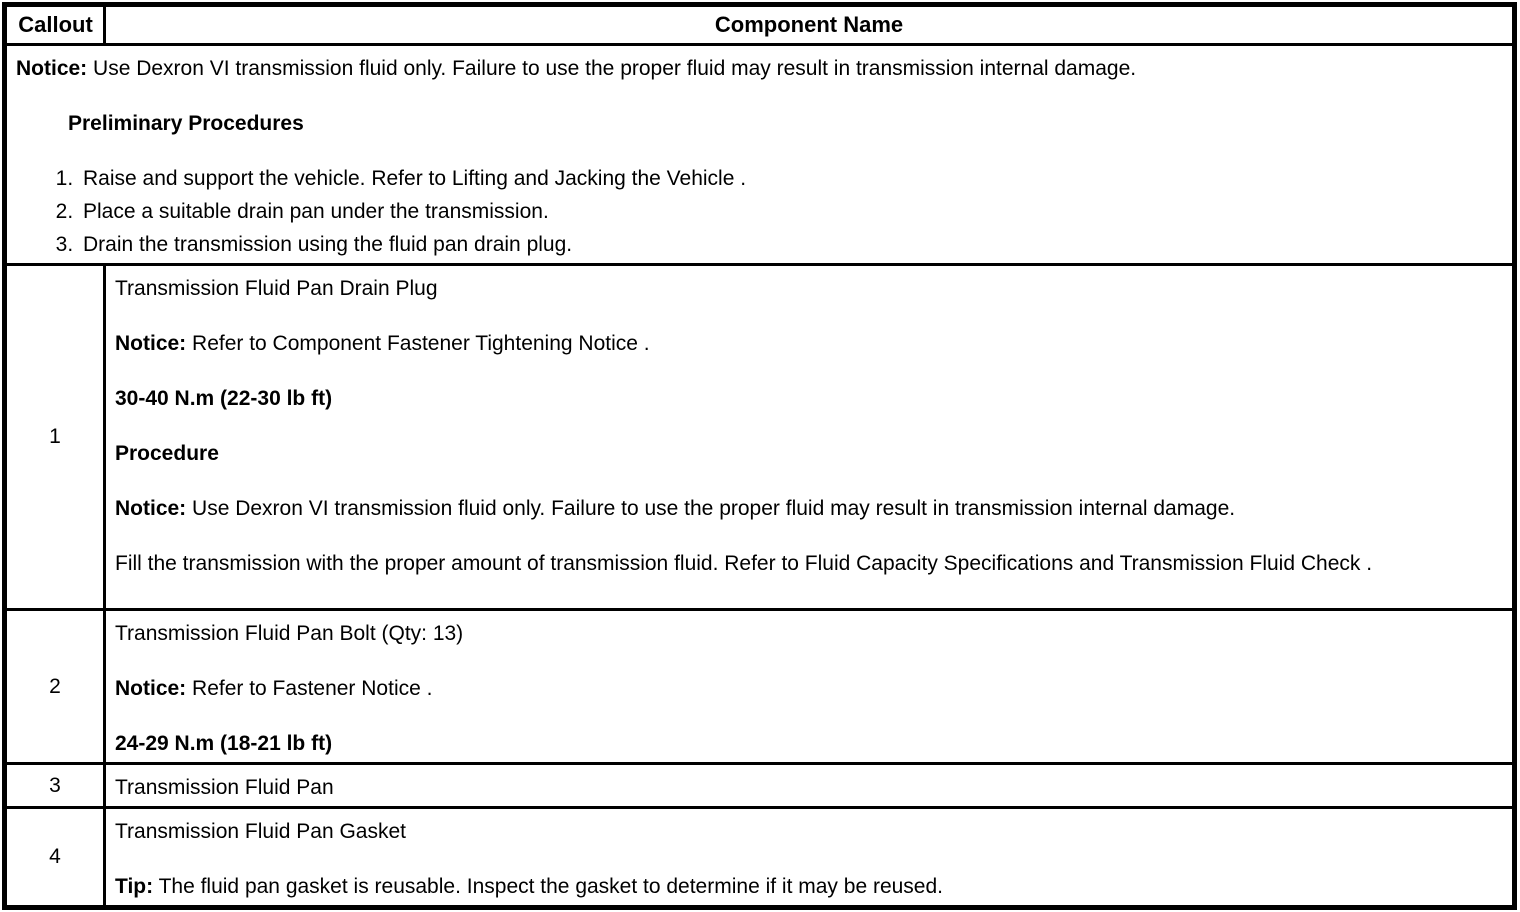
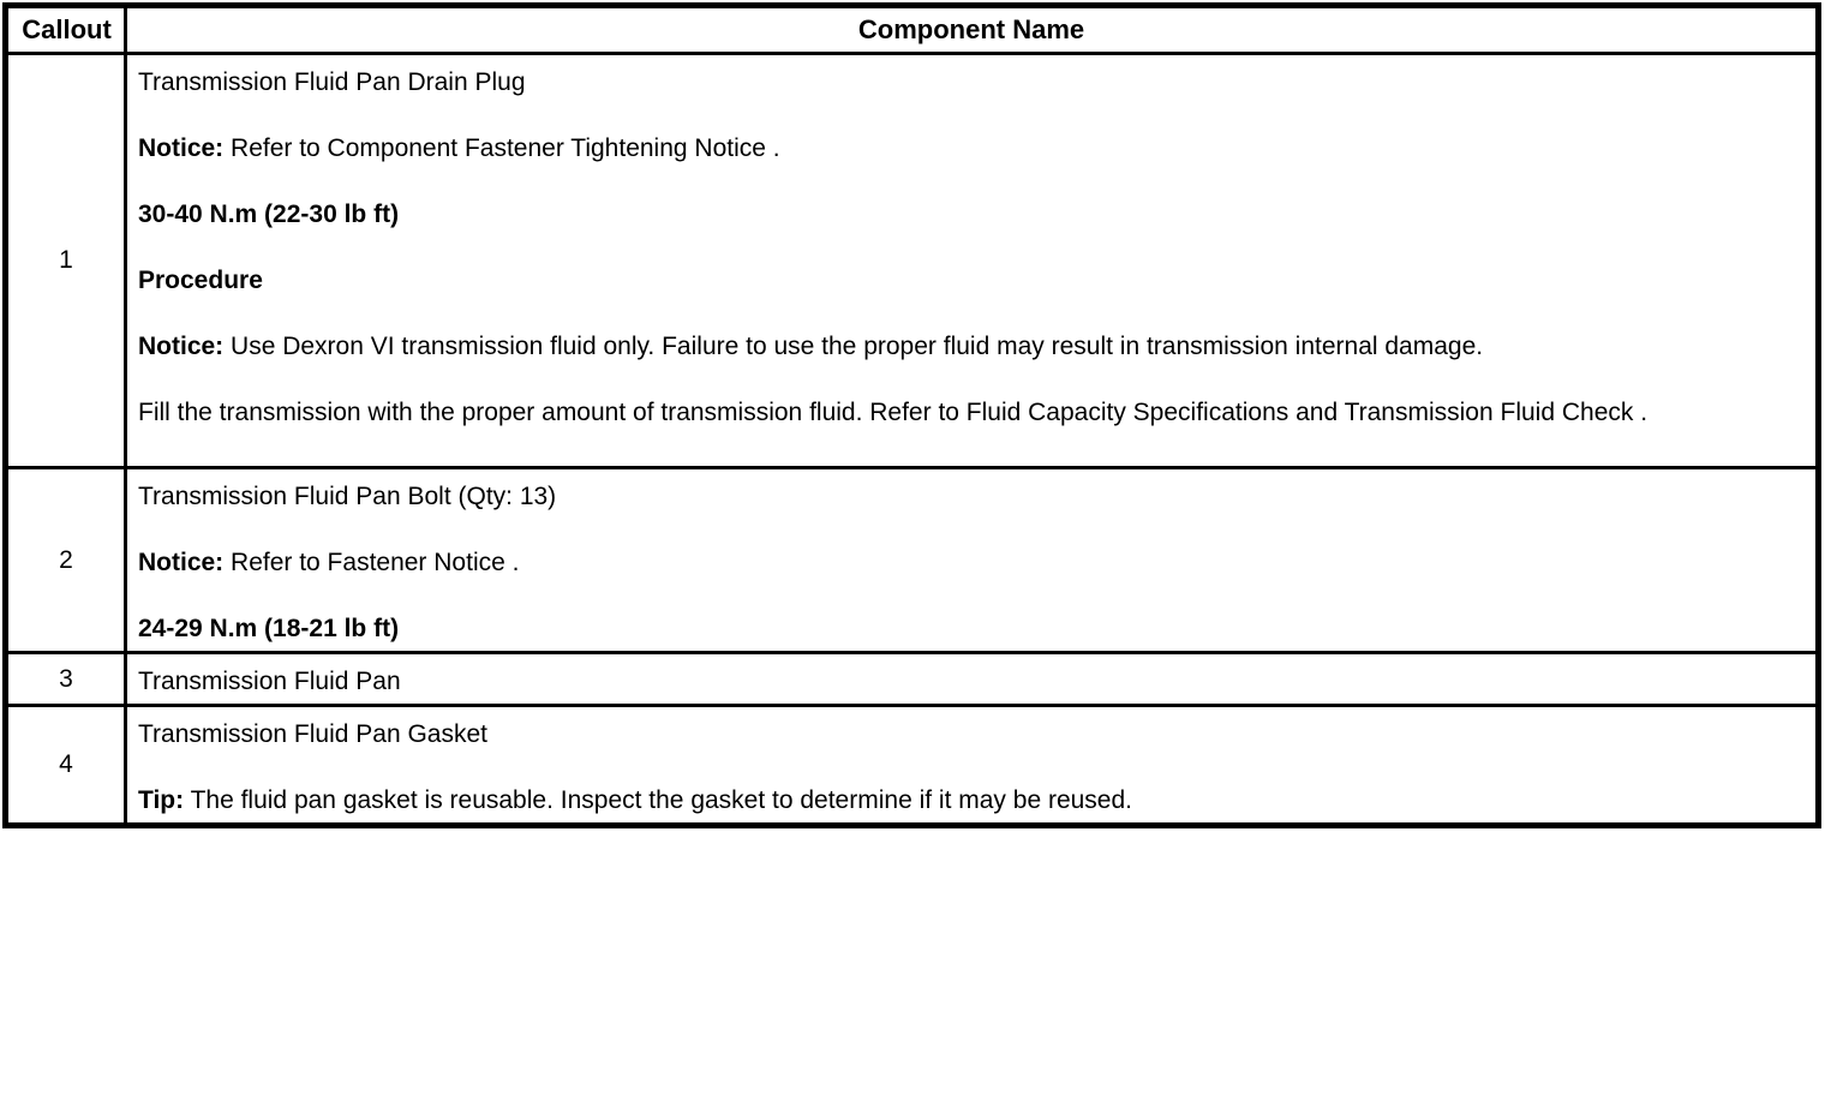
  Callout	Component Name
- Notice: Use Dexron VI transmission fluid only. Failure to use the proper fluid may result in transmission internal damage. Preliminary Procedures Raise and support the vehicle. Refer to Lifting and Jacking the Vehicle . Place a suitable drain pan under the transmission. Drain the transmission using the fluid pan drain plug.
  1	Transmission Fluid Pan Drain Plug Notice: Refer to Component Fastener Tightening Notice . 30-40 N.m (22-30 lb ft) Procedure Notice: Use Dexron VI transmission fluid only. Failure to use the proper fluid may result in transmission internal damage. Fill the transmission with the proper amount of transmission fluid. Refer to Fluid Capacity Specifications and Transmission Fluid Check .
  2	Transmission Fluid Pan Bolt (Qty: 13) Notice: Refer to Fastener Notice . 24-29 N.m (18-21 lb ft)
  3	Transmission Fluid Pan
  4	Transmission Fluid Pan Gasket Tip: The fluid pan gasket is reusable. Inspect the gasket to determine if it may be reused.
